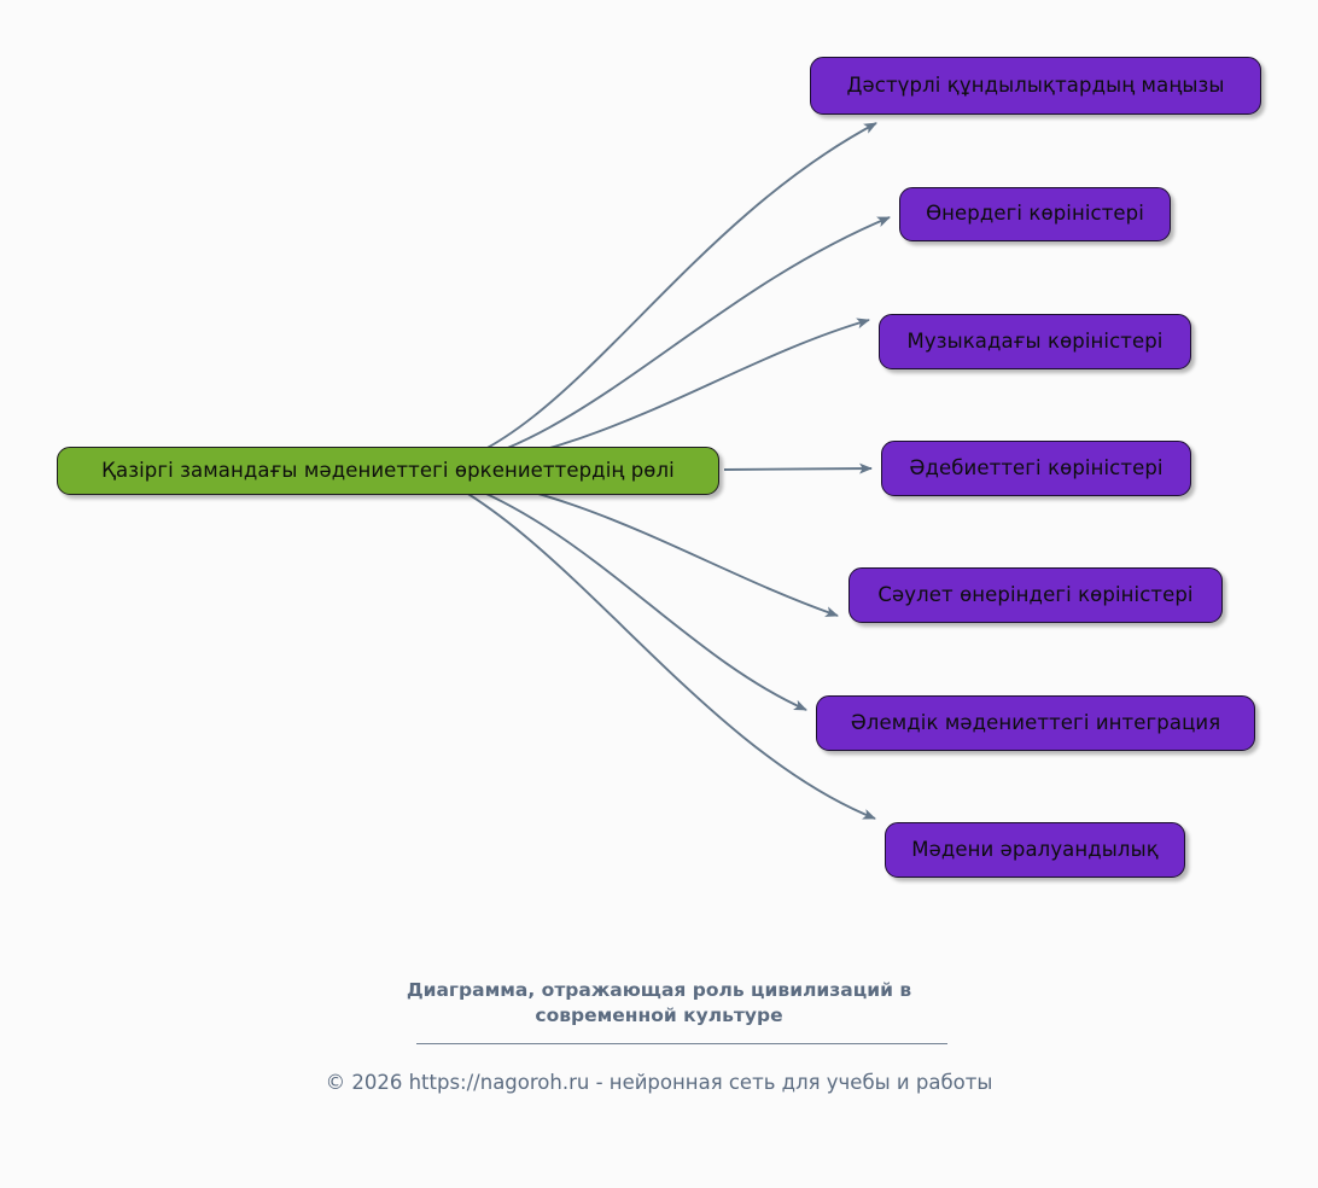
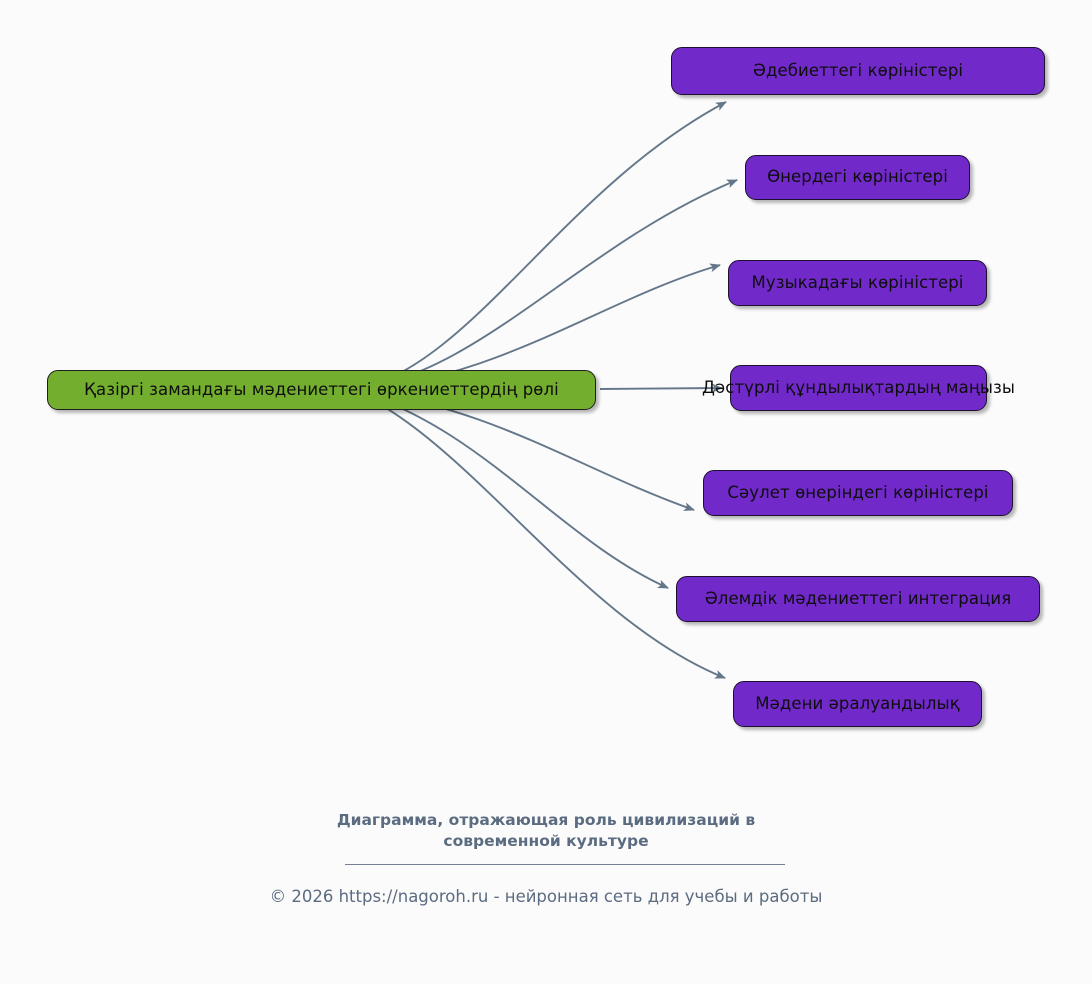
  Қазіргі замандағы мәдениеттегі өркениеттердің рөлі
- Дәстүрлі құндылықтардың маңызы
+ Әдебиеттегі көріністері
  Өнердегі көріністері
  Музыкадағы көріністері
- Әдебиеттегі көріністері
+ Дәстүрлі құндылықтардың маңызы
  Сәулет өнеріндегі көріністері
  Әлемдік мәдениеттегі интеграция
  Мәдени әралуандылық
  Диаграмма, отражающая роль цивилизаций в
  современной культуре
  © 2026 https://nagoroh.ru - нейронная сеть для учебы и работы
